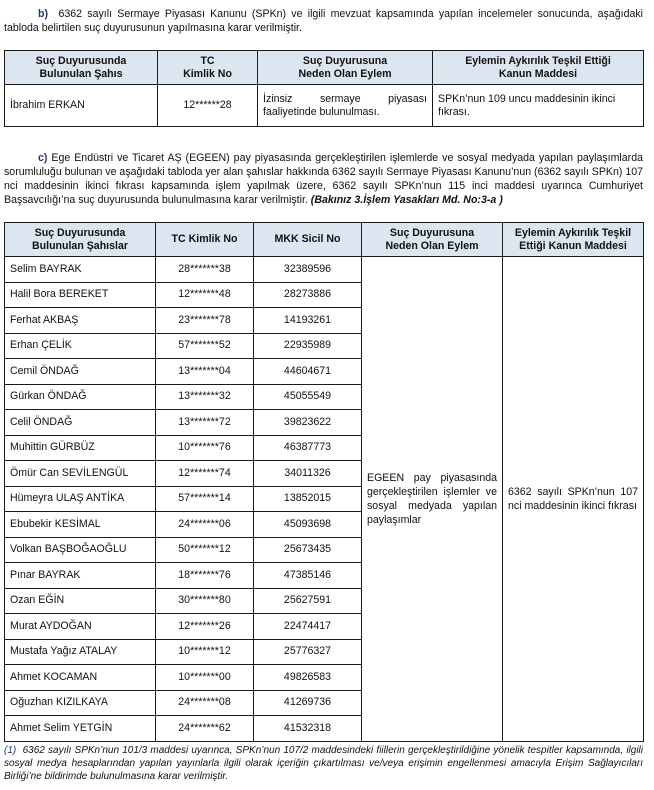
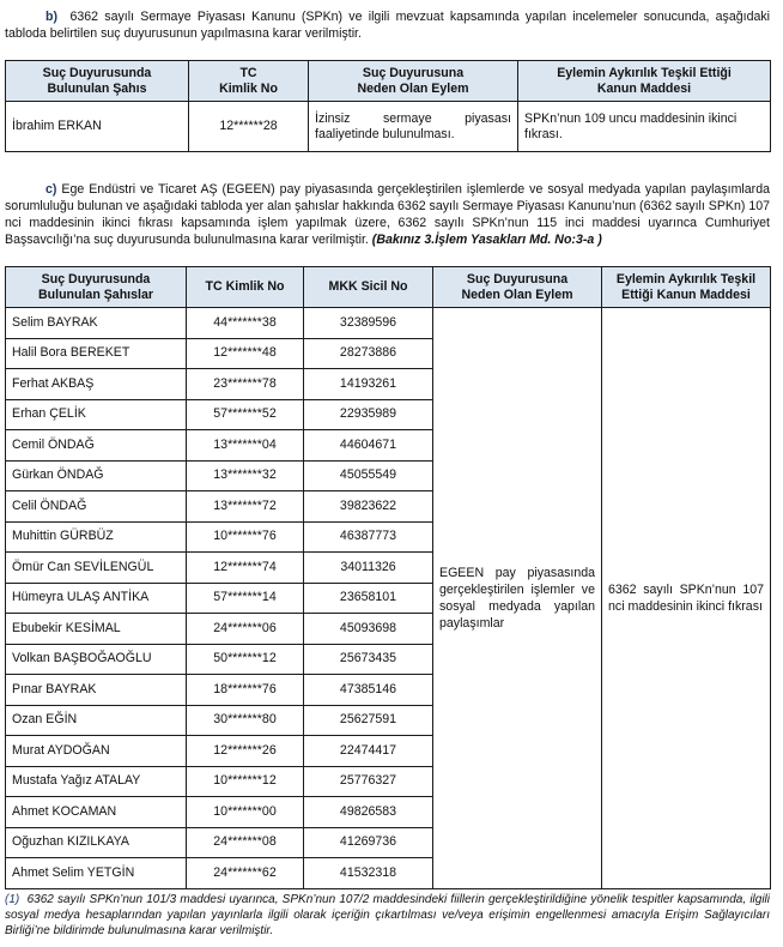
  b) 6362 sayılı Sermaye Piyasası Kanunu (SPKn) ve ilgili mevzuat kapsamında yapılan incelemeler sonucunda, aşağıdaki tabloda belirtilen suç duyurusunun yapılmasına karar verilmiştir.
  Suç DuyurusundaBulunulan Şahıs	TCKimlik No	Suç DuyurusunaNeden Olan Eylem	Eylemin Aykırılık Teşkil EttiğiKanun Maddesi
  İbrahim ERKAN	12******28	İzinsiz sermaye piyasası faaliyetinde bulunulması.	SPKn’nun 109 uncu maddesinin ikinci fıkrası.
  c) Ege Endüstri ve Ticaret AŞ (EGEEN) pay piyasasında gerçekleştirilen işlemlerde ve sosyal medyada yapılan paylaşımlarda sorumluluğu bulunan ve aşağıdaki tabloda yer alan şahıslar hakkında 6362 sayılı Sermaye Piyasası Kanunu’nun (6362 sayılı SPKn) 107 nci maddesinin ikinci fıkrası kapsamında işlem yapılmak üzere, 6362 sayılı SPKn’nun 115 inci maddesi uyarınca Cumhuriyet Başsavcılığı’na suç duyurusunda bulunulmasına karar verilmiştir. (Bakınız 3.İşlem Yasakları Md. No:3-a )
  Suç DuyurusundaBulunulan Şahıslar	TC Kimlik No	MKK Sicil No	Suç DuyurusunaNeden Olan Eylem	Eylemin Aykırılık TeşkilEttiği Kanun Maddesi
- Selim BAYRAK	28*******38	32389596	EGEEN pay piyasasında gerçekleştirilen işlemler ve sosyal medyada yapılan paylaşımlar	6362 sayılı SPKn’nun 107 nci maddesinin ikinci fıkrası
+ Selim BAYRAK	44*******38	32389596	EGEEN pay piyasasında gerçekleştirilen işlemler ve sosyal medyada yapılan paylaşımlar	6362 sayılı SPKn’nun 107 nci maddesinin ikinci fıkrası
  Halil Bora BEREKET	12*******48	28273886
  Ferhat AKBAŞ	23*******78	14193261
  Erhan ÇELİK	57*******52	22935989
  Cemil ÖNDAĞ	13*******04	44604671
  Gürkan ÖNDAĞ	13*******32	45055549
  Celil ÖNDAĞ	13*******72	39823622
  Muhittin GÜRBÜZ	10*******76	46387773
  Ömür Can SEVİLENGÜL	12*******74	34011326
- Hümeyra ULAŞ ANTİKA	57*******14	13852015
+ Hümeyra ULAŞ ANTİKA	57*******14	23658101
  Ebubekir KESİMAL	24*******06	45093698
  Volkan BAŞBOĞAOĞLU	50*******12	25673435
  Pınar BAYRAK	18*******76	47385146
  Ozan EĞİN	30*******80	25627591
  Murat AYDOĞAN	12*******26	22474417
  Mustafa Yağız ATALAY	10*******12	25776327
  Ahmet KOCAMAN	10*******00	49826583
  Oğuzhan KIZILKAYA	24*******08	41269736
  Ahmet Selim YETGİN	24*******62	41532318
  (1) 6362 sayılı SPKn’nun 101/3 maddesi uyarınca, SPKn’nun 107/2 maddesindeki fiillerin gerçekleştirildiğine yönelik tespitler kapsamında, ilgili sosyal medya hesaplarından yapılan yayınlarla ilgili olarak içeriğin çıkartılması ve/veya erişimin engellenmesi amacıyla Erişim Sağlayıcıları Birliği’ne bildirimde bulunulmasına karar verilmiştir.
